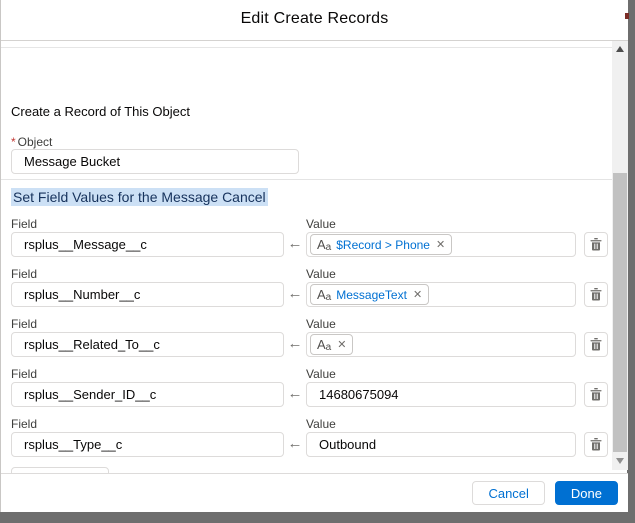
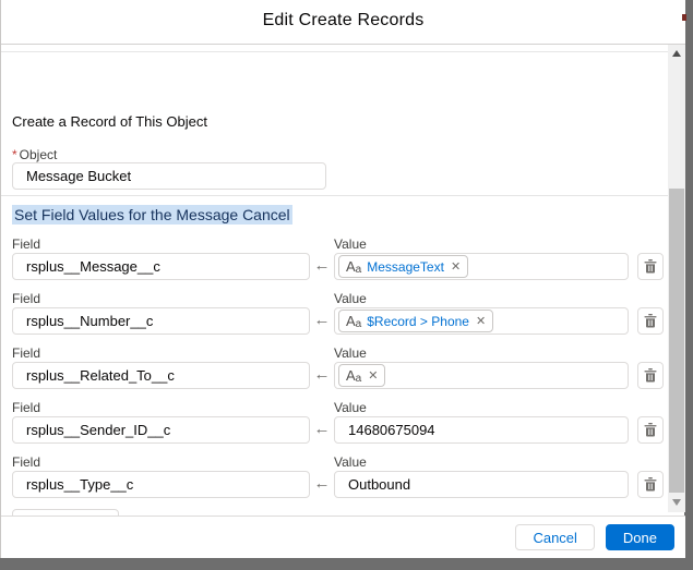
  Edit Create Records
  Create a Record of This Object
  * Object
  Message Bucket
  Set Field Values for the Message Cancel
  Field
  Value
  rsplus__Message__c
  ←
  Aa
- $Record > Phone
+ MessageText
  ✕
  Field
  Value
  rsplus__Number__c
  ←
  Aa
- MessageText
+ $Record > Phone
  ✕
  Field
  Value
  rsplus__Related_To__c
  ←
  Aa
  ✕
  Field
  Value
  rsplus__Sender_ID__c
  ←
  14680675094
  Field
  Value
  rsplus__Type__c
  ←
  Outbound
  Cancel
  Done
